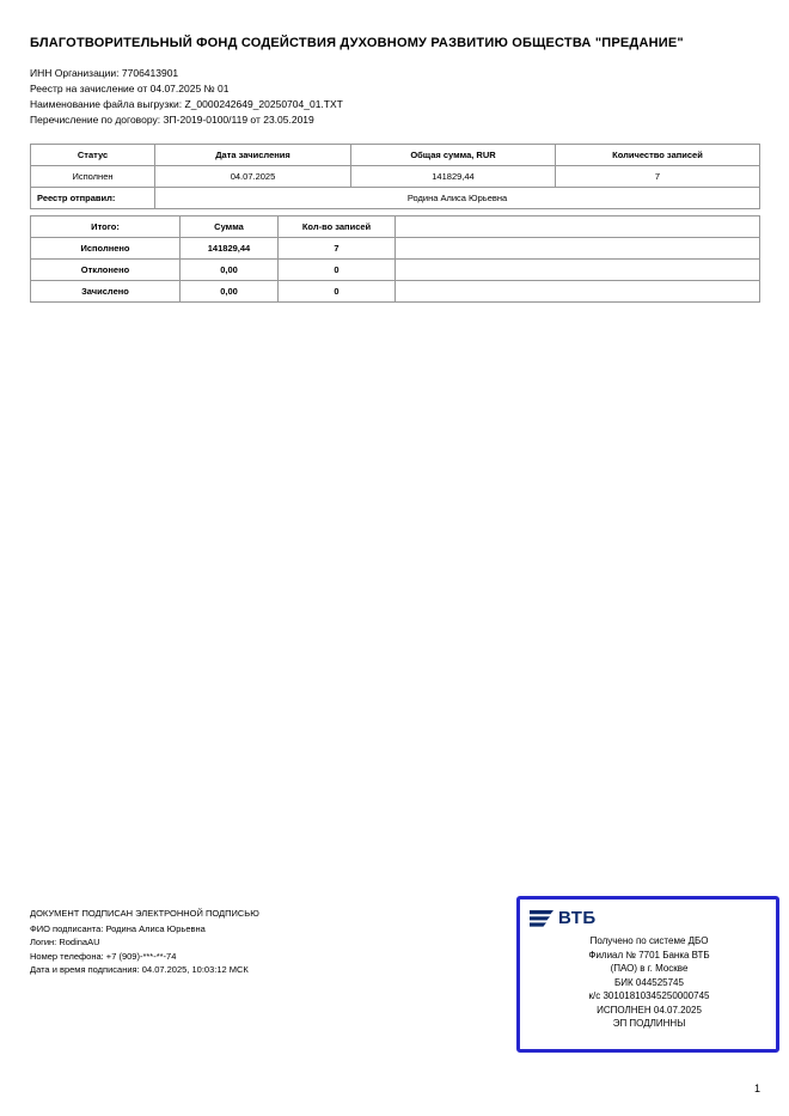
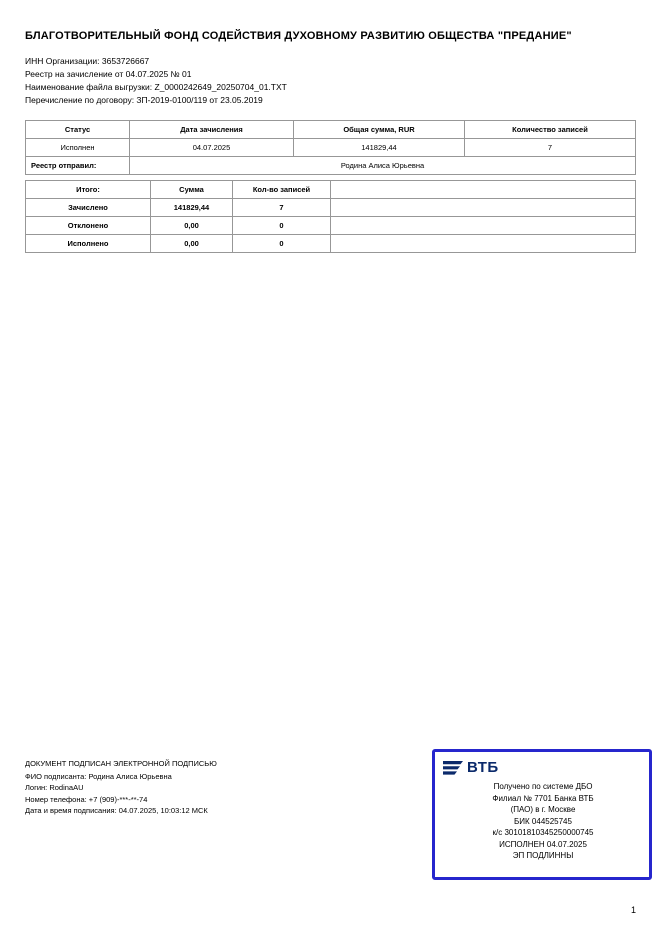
  БЛАГОТВОРИТЕЛЬНЫЙ ФОНД СОДЕЙСТВИЯ ДУХОВНОМУ РАЗВИТИЮ ОБЩЕСТВА "ПРЕДАНИЕ"
- ИНН Организации: 7706413901
+ ИНН Организации: 3653726667
  Реестр на зачисление от 04.07.2025 № 01
  Наименование файла выгрузки: Z_0000242649_20250704_01.TXT
  Перечисление по договору: ЗП-2019-0100/119 от 23.05.2019
  Статус	Дата зачисления	Общая сумма, RUR	Количество записей
  Исполнен	04.07.2025	141829,44	7
  Реестр отправил:	Родина Алиса Юрьевна
  Итого:	Сумма	Кол-во записей
- Исполнено	141829,44	7
+ Зачислено	141829,44	7
  Отклонено	0,00	0
- Зачислено	0,00	0
+ Исполнено	0,00	0
  ДОКУМЕНТ ПОДПИСАН ЭЛЕКТРОННОЙ ПОДПИСЬЮ
  ФИО подписанта: Родина Алиса Юрьевна
  Логин: RodinaAU
  Номер телефона: +7 (909)-***-**-74
  Дата и время подписания: 04.07.2025, 10:03:12 МСК
  ВТБ
  Получено по системе ДБО
  Филиал № 7701 Банка ВТБ
  (ПАО) в г. Москве
  БИК 044525745
  к/с 30101810345250000745
  ИСПОЛНЕН 04.07.2025
  ЭП ПОДЛИННЫ
  1
